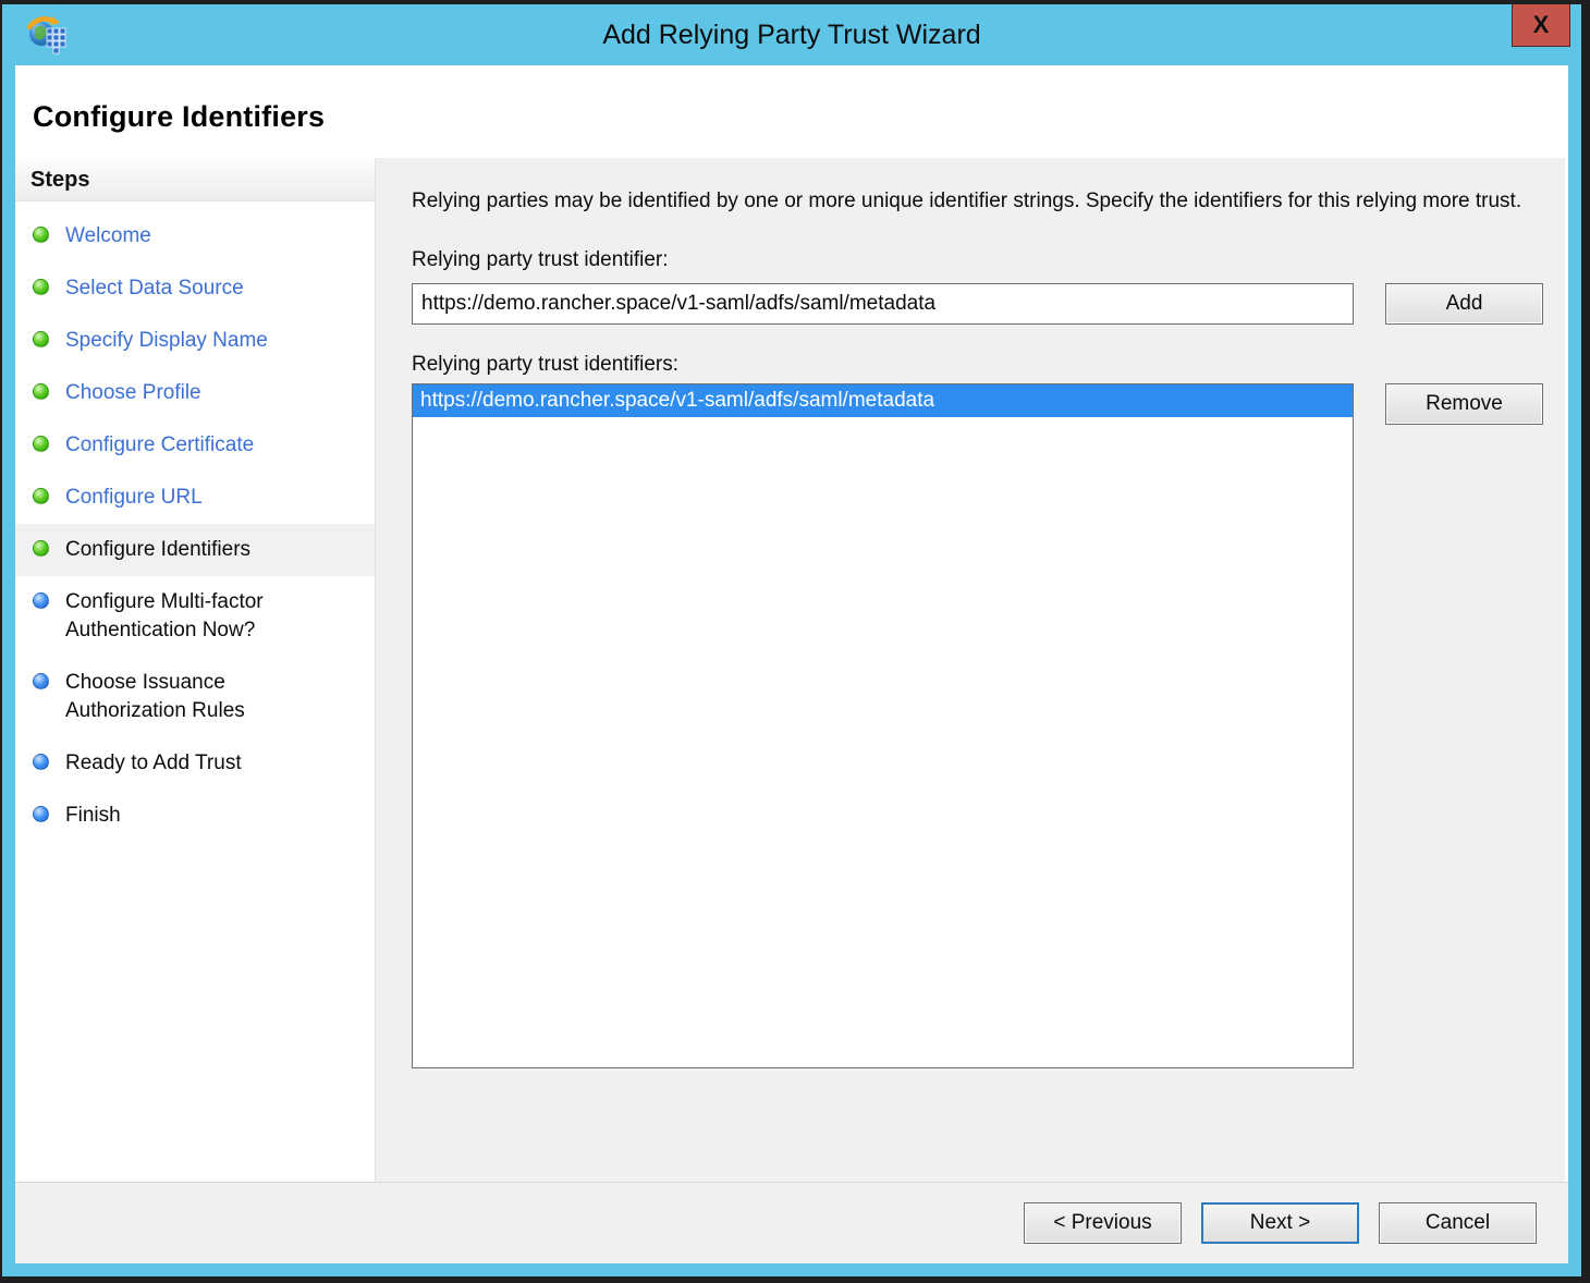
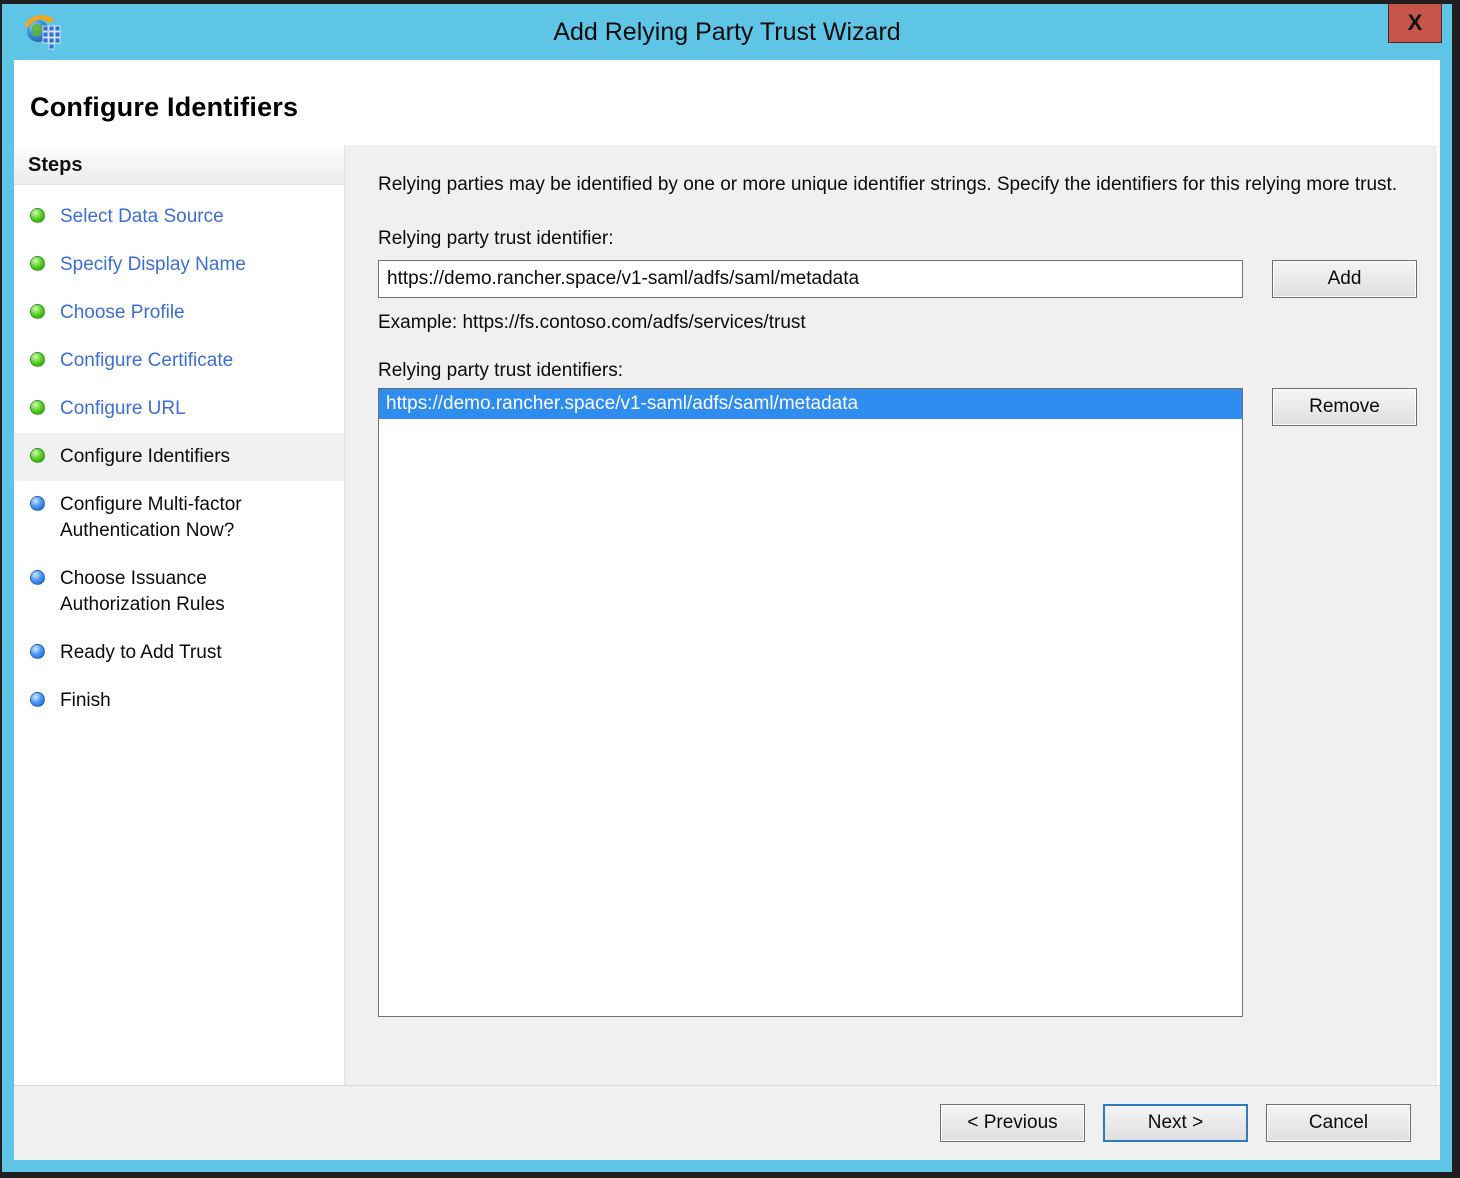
  Add Relying Party Trust Wizard
  X
  Configure Identifiers
  Steps
- Welcome
  Select Data Source
  Specify Display Name
  Choose Profile
  Configure Certificate
  Configure URL
  Configure Identifiers
  Configure Multi-factor Authentication Now?
  Choose Issuance Authorization Rules
  Ready to Add Trust
  Finish
  Relying parties may be identified by one or more unique identifier strings. Specify the identifiers for this relying more trust.
  Relying party trust identifier:
  https://demo.rancher.space/v1-saml/adfs/saml/metadata
  Add
+ Example: https://fs.contoso.com/adfs/services/trust
  Relying party trust identifiers:
  https://demo.rancher.space/v1-saml/adfs/saml/metadata
  Remove
  < Previous
  Next >
  Cancel
